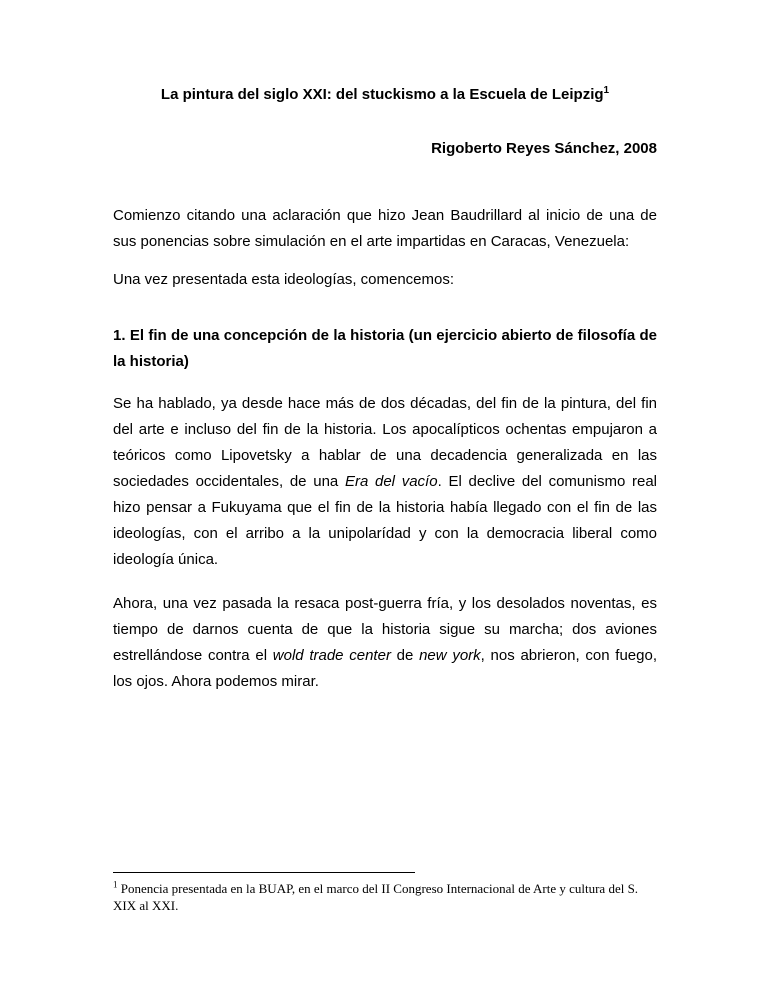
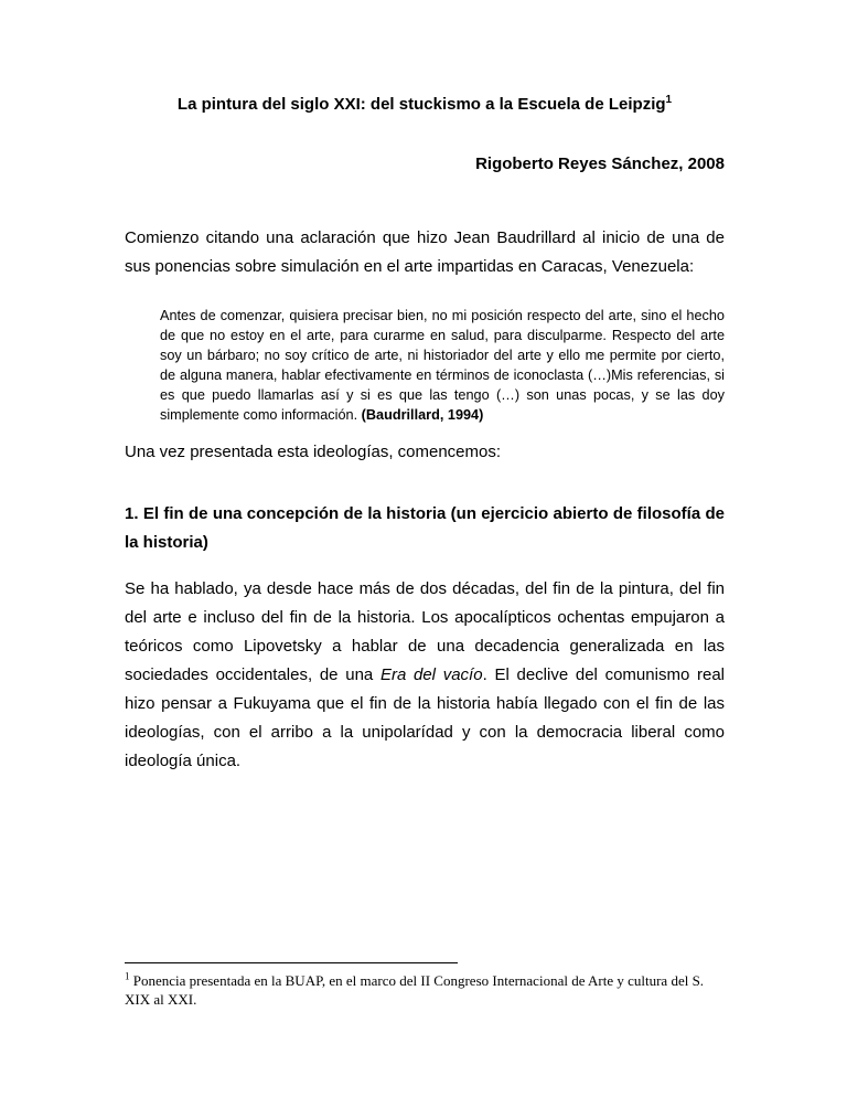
  La pintura del siglo XXI: del stuckismo a la Escuela de Leipzig1
  Rigoberto Reyes Sánchez, 2008
  Comienzo citando una aclaración que hizo Jean Baudrillard al inicio de una de sus ponencias sobre simulación en el arte impartidas en Caracas, Venezuela:
+ Antes de comenzar, quisiera precisar bien, no mi posición respecto del arte, sino el hecho de que no estoy en el arte, para curarme en salud, para disculparme. Respecto del arte soy un bárbaro; no soy crítico de arte, ni historiador del arte y ello me permite por cierto, de alguna manera, hablar efectivamente en términos de iconoclasta (…)Mis referencias, si es que puedo llamarlas así y si es que las tengo (…) son unas pocas, y se las doy simplemente como información. (Baudrillard, 1994)
  Una vez presentada esta ideologías, comencemos:
  1. El fin de una concepción de la historia (un ejercicio abierto de filosofía de la historia)
  Se ha hablado, ya desde hace más de dos décadas, del fin de la pintura, del fin del arte e incluso del fin de la historia. Los apocalípticos ochentas empujaron a teóricos como Lipovetsky a hablar de una decadencia generalizada en las sociedades occidentales, de una Era del vacío. El declive del comunismo real hizo pensar a Fukuyama que el fin de la historia había llegado con el fin de las ideologías, con el arribo a la unipolarídad y con la democracia liberal como ideología única.
- Ahora, una vez pasada la resaca post-guerra fría, y los desolados noventas, es tiempo de darnos cuenta de que la historia sigue su marcha; dos aviones estrellándose contra el wold trade center de new york, nos abrieron, con fuego, los ojos. Ahora podemos mirar.
  1 Ponencia presentada en la BUAP, en el marco del II Congreso Internacional de Arte y cultura del S. XIX al XXI.
